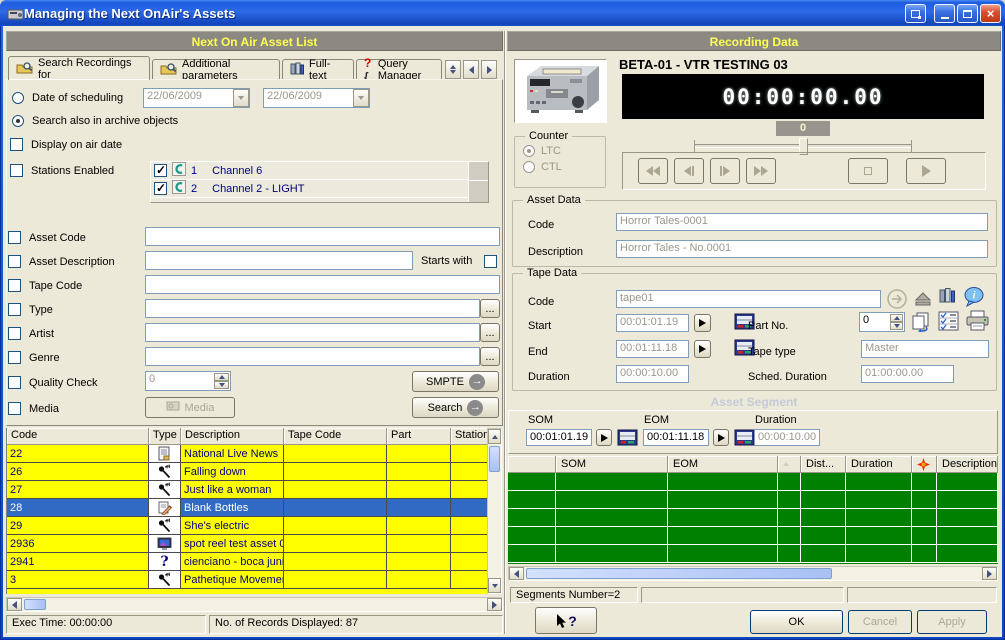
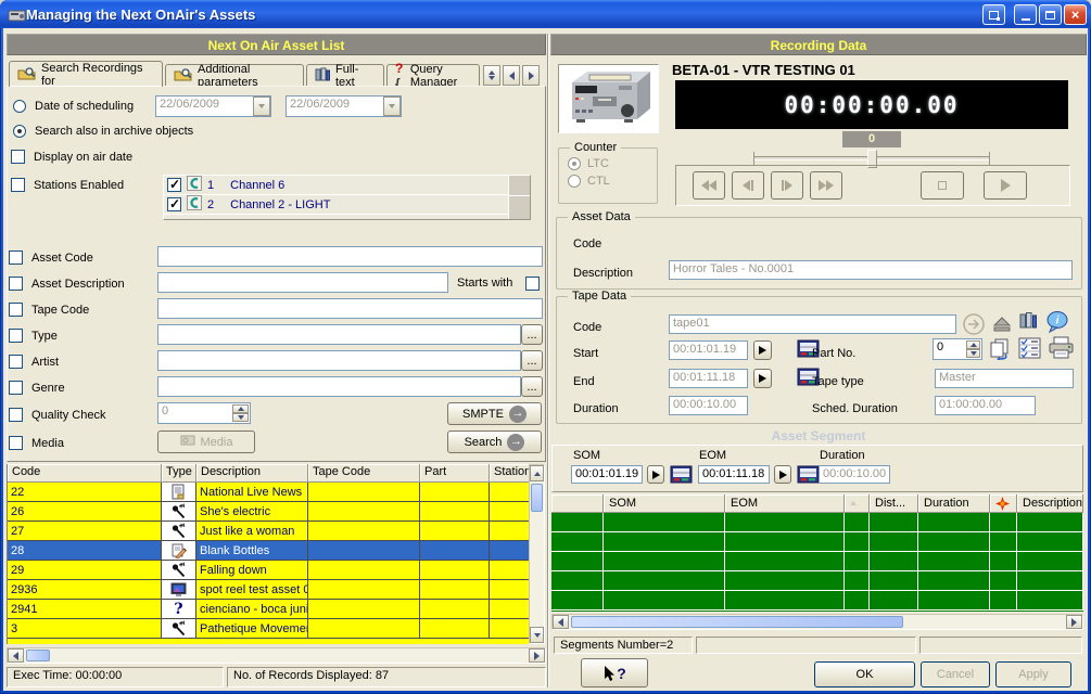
  Managing the Next OnAir's Assets
  ×
  Next On Air Asset List
  Search Recordings for
  Additional parameters
  Full-text
  ?{
  Query Manager
  Date of scheduling
  22/06/2009
  22/06/2009
  Search also in archive objects
  Display on air date
  Stations Enabled
  1
  Channel 6
  2
  Channel 2 - LIGHT
  Asset Code
  Asset Description
  Starts with
  Tape Code
  Type
  ...
  Artist
  ...
  Genre
  ...
  Quality Check
  0
  SMPTE
  →
  Media
  Media
  Search
  →
  Code
  Type
  Description
  Tape Code
  Part
  Statio
  22
  National Live News
  26
- Falling down
+ She's electric
  27
  Just like a woman
  28
  Blank Bottles
  29
- She's electric
+ Falling down
  2936
  spot reel test asset 0
  2941
  ?
  cienciano - boca juni
  3
  Pathetique Movemer
  Exec Time: 00:00:00
  No. of Records Displayed: 87
  Recording Data
- BETA-01 - VTR TESTING 03
+ BETA-01 - VTR TESTING 01
  00:00:00.00
  0
  Counter
  LTC
  CTL
  Asset Data
  Code
- Horror Tales-0001
  Description
  Horror Tales - No.0001
  Tape Data
  Code
  tape01
  i
  Start
  00:01:01.19
  Part No.
  0
  End
  00:01:11.18
  Tape type
  Master
  Duration
  00:00:10.00
  Sched. Duration
  01:00:00.00
  Asset Segment
  SOM
  00:01:01.19
  EOM
  00:01:11.18
  Duration
  00:00:10.00
  SOM
  EOM
  Dist...
  Duration
  Description
  Segments Number=2
  ?
  OK
  Cancel
  Apply
